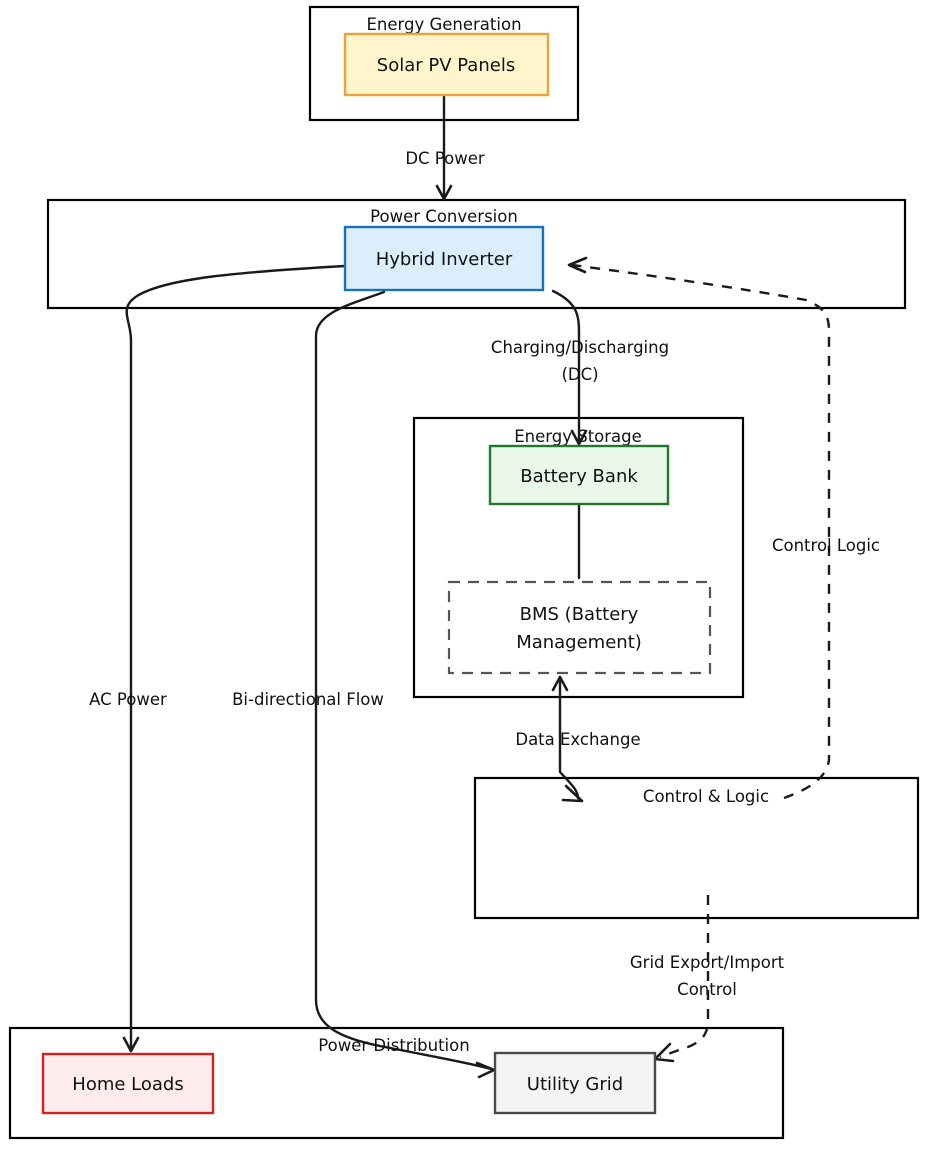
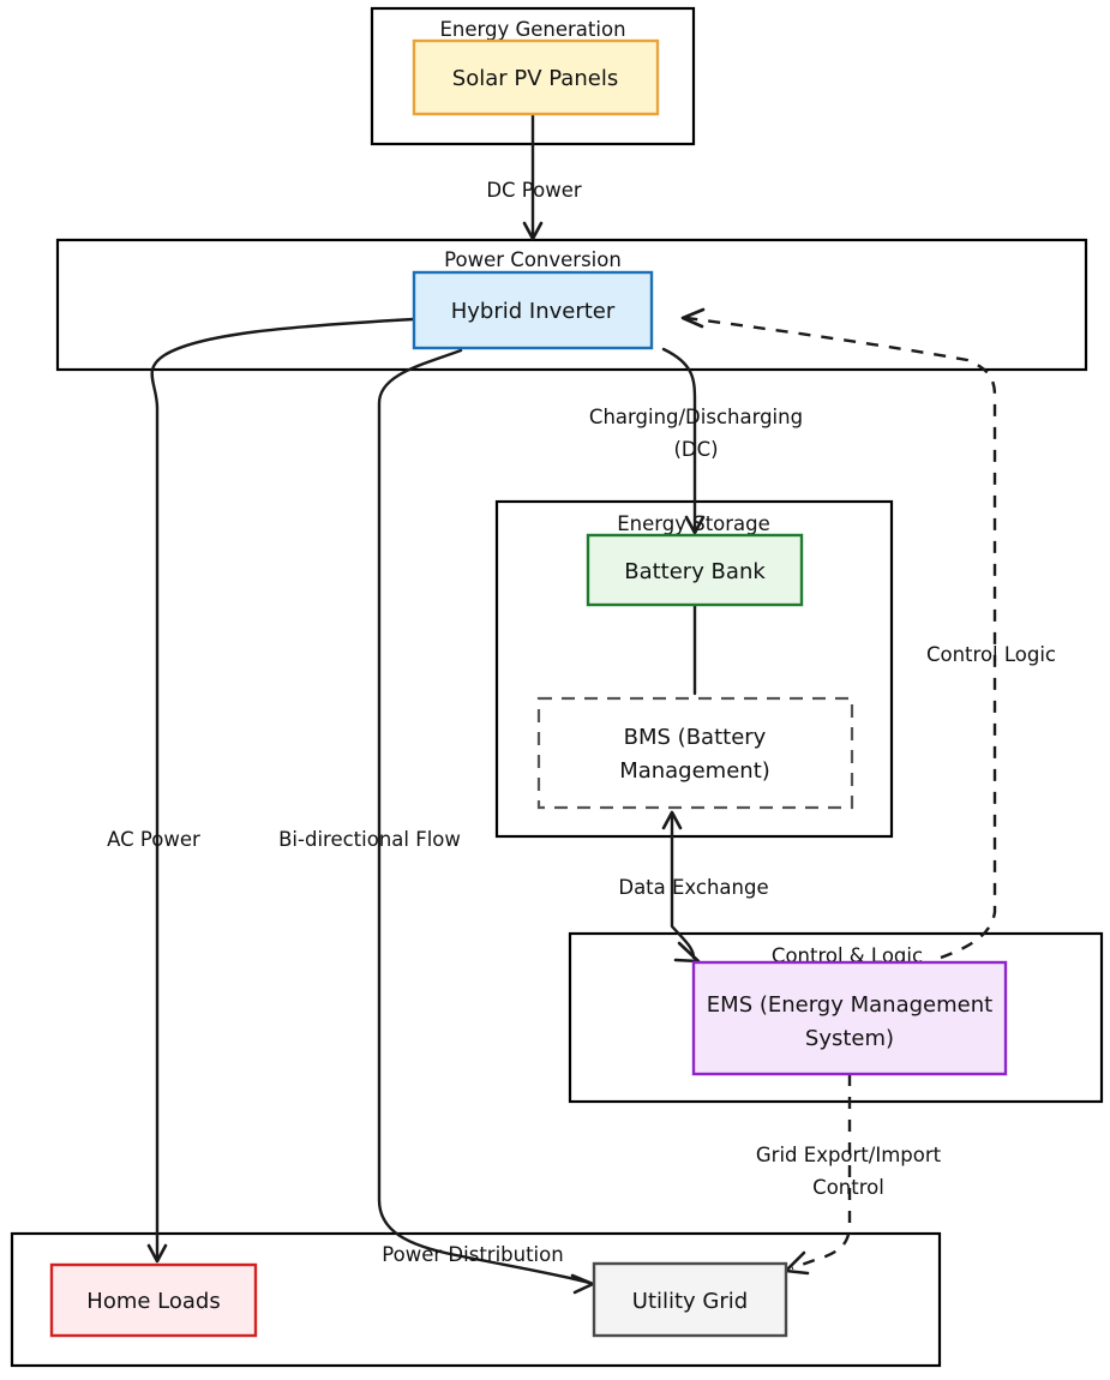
  Energy Generation
  Power Conversion
  Energytorage
  Control & Logic
  DC Power
  Charging/Discharging
  (DC)
  AC Power
  Bi-directional Flow
  Power Distribution
  Data Exchange
  Control Logic
  Grid Export/Import
  Control
  Solar PV Panels
  Hybrid Inverter
  Battery Bank
  BMS (Battery
  Management)
+ EMS (Energy Management
+ System)
  Home Loads
  Utility Grid
